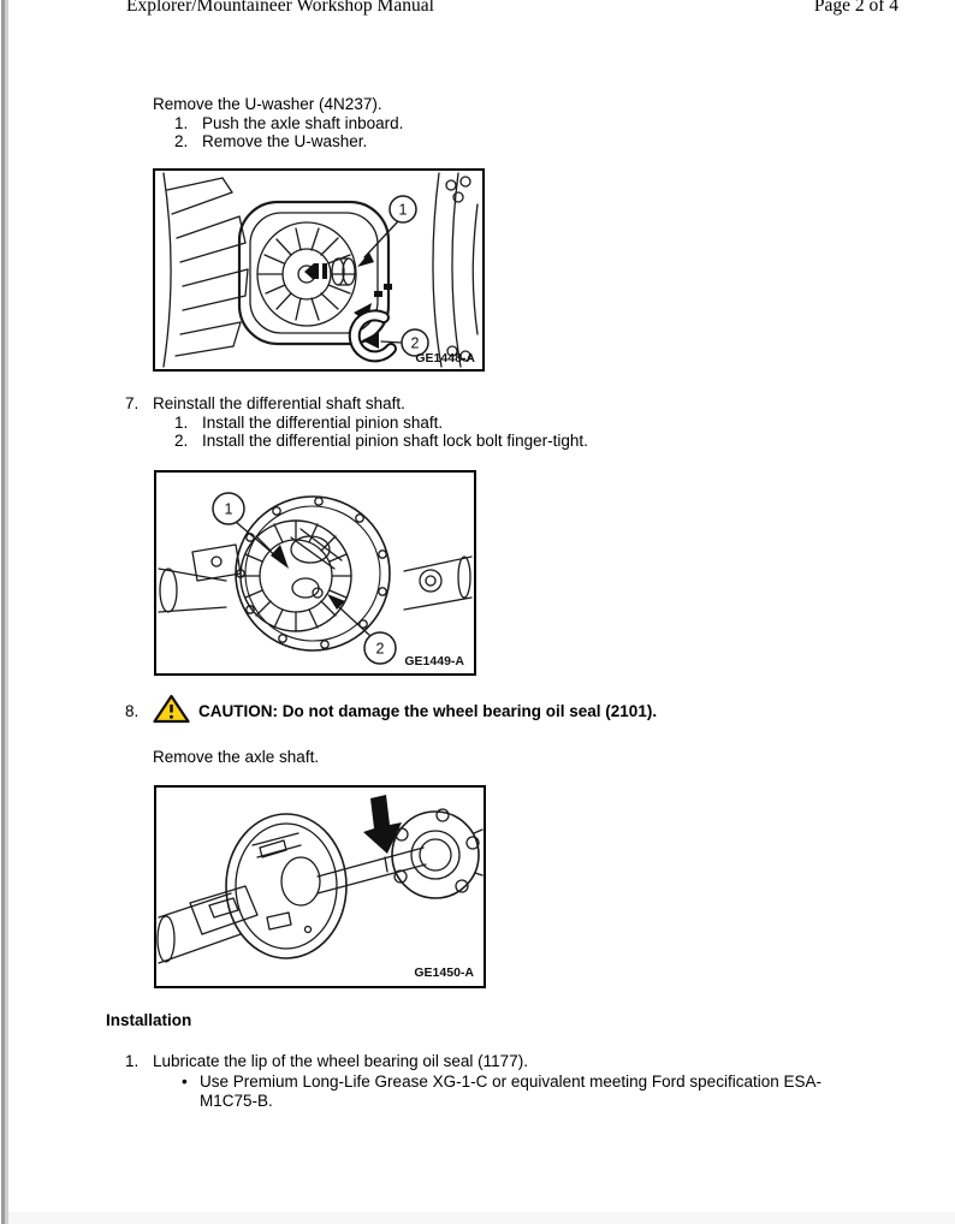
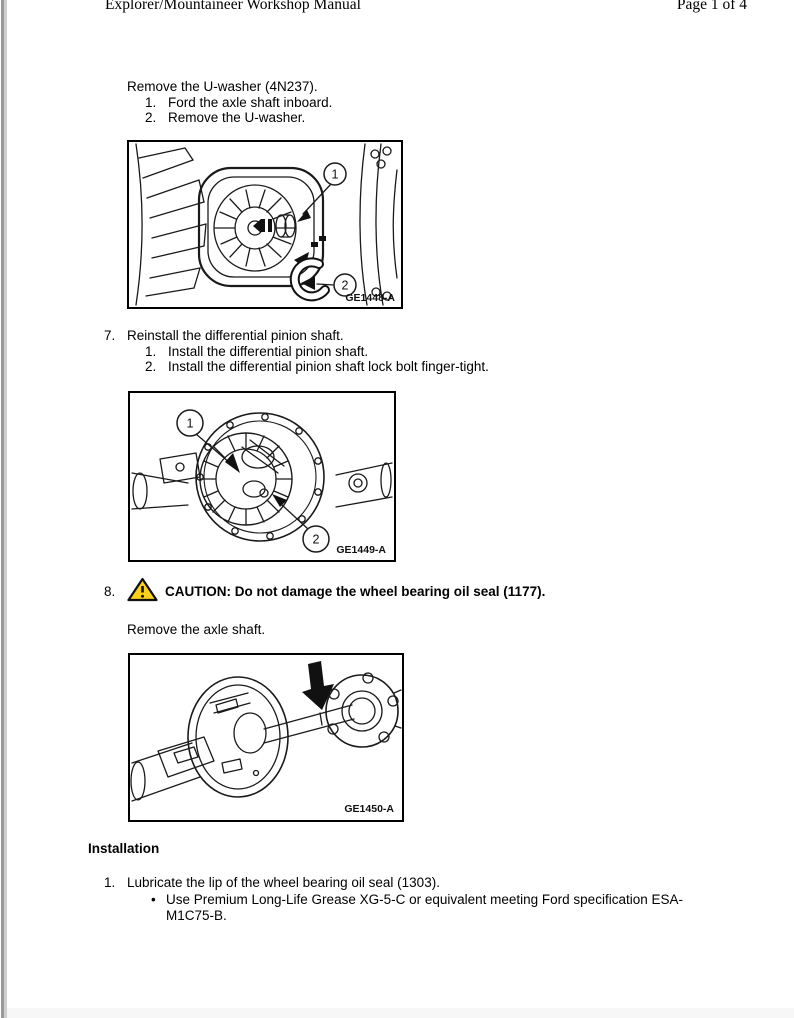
  Explorer/Mountaineer Workshop Manual
- Page 2 of 4
+ Page 1 of 4
  Remove the U-washer (4N237).
  1.
- Push the axle shaft inboard.
+ Ford the axle shaft inboard.
  2.
  Remove the U-washer.
  1
  2
  GE1448-A
  7.
- Reinstall the differential shaft shaft.
+ Reinstall the differential pinion shaft.
  1.
  Install the differential pinion shaft.
  2.
  Install the differential pinion shaft lock bolt finger-tight.
  1
  2
  GE1449-A
  8.
- CAUTION: Do not damage the wheel bearing oil seal (2101).
+ CAUTION: Do not damage the wheel bearing oil seal (1177).
  Remove the axle shaft.
  GE1450-A
  Installation
  1.
- Lubricate the lip of the wheel bearing oil seal (1177).
+ Lubricate the lip of the wheel bearing oil seal (1303).
  •
- Use Premium Long-Life Grease XG-1-C or equivalent meeting Ford specification ESA-M1C75-B.
+ Use Premium Long-Life Grease XG-5-C or equivalent meeting Ford specification ESA-M1C75-B.
